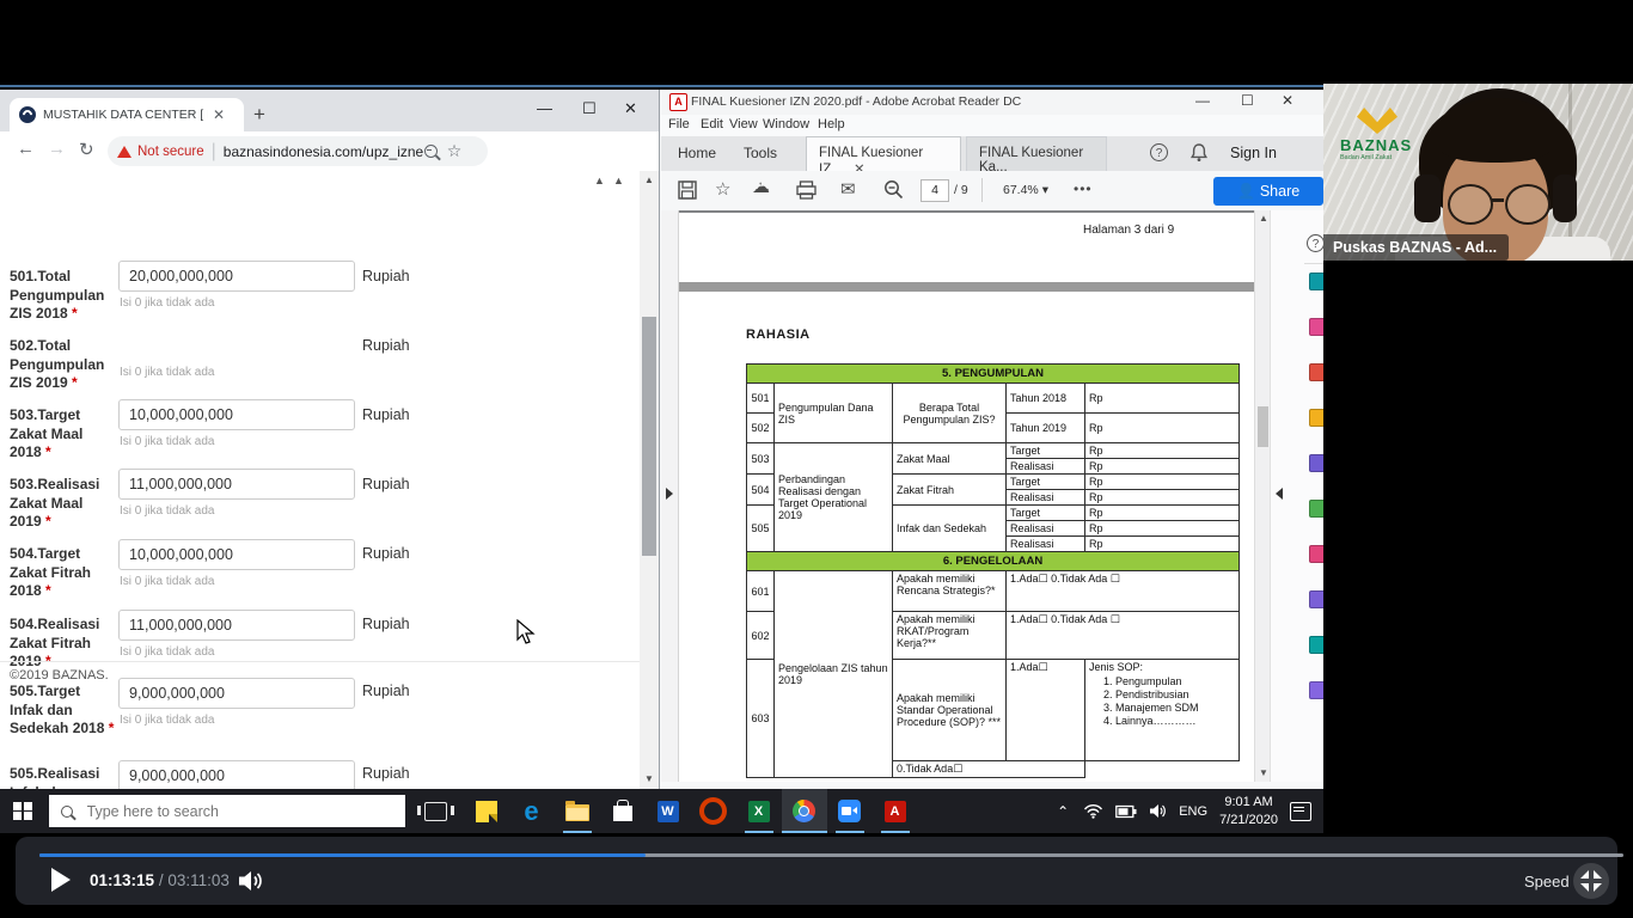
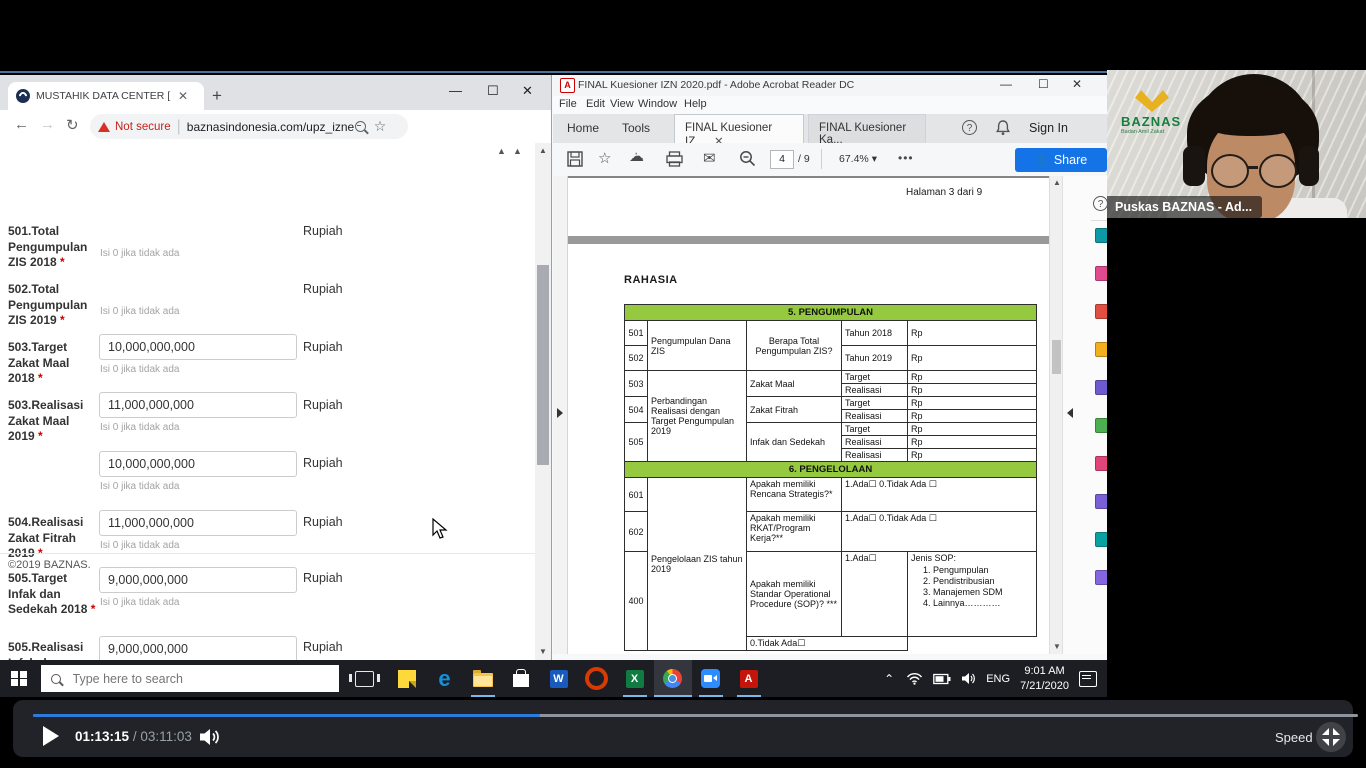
  MUSTAHIK DATA CENTER [
  ✕
  +
  —
  ☐
  ✕
  ←
  →
  ↻
  Not secure
  |
  baznasindonesia.com/upz_izne
  ☆
  501.Total Pengumpulan ZIS 2018 *
- 20,000,000,000
  Rupiah
  Isi 0 jika tidak ada
  502.Total Pengumpulan ZIS 2019 *
  Rupiah
  Isi 0 jika tidak ada
  503.Target Zakat Maal 2018 *
  10,000,000,000
  Rupiah
  Isi 0 jika tidak ada
  503.Realisasi Zakat Maal 2019 *
  11,000,000,000
  Rupiah
  Isi 0 jika tidak ada
- 504.Target Zakat Fitrah 2018 *
  10,000,000,000
  Rupiah
  Isi 0 jika tidak ada
  504.Realisasi Zakat Fitrah
  11,000,000,000
  Rupiah
  Isi 0 jika tidak ada
  ©2019 BAZNAS.
  505.Target Infak dan Sedekah 2018 *
  9,000,000,000
  Rupiah
  Isi 0 jika tidak ada
  9,000,000,000
  Rupiah
  ▲
  ▲
  ▲
  ▼
  A
  FINAL Kuesioner IZN 2020.pdf - Adobe Acrobat Reader DC
  —
  ☐
  ✕
  File
  Edit
  View
  Window
  Help
  Home
  Tools
  FINAL Kuesioner IZ... ✕
  FINAL Kuesioner Ka...
  ?
  Sign In
  ☆
  ☁
  ↑
  ✉
  4
  / 9
  67.4% ▾
  •••
  Share
  Halaman 3 dari 9
  RAHASIA
  5. PENGUMPULAN
  501	Pengumpulan Dana ZIS	Berapa Total Pengumpulan ZIS?	Tahun 2018	Rp
  502	Tahun 2019	Rp
- 503	Perbandingan Realisasi dengan Target Operational 2019	Zakat Maal	Target	Rp
+ 503	Perbandingan Realisasi dengan Target Pengumpulan 2019	Zakat Maal	Target	Rp
  Realisasi	Rp
  504	Zakat Fitrah	Target	Rp
  Realisasi	Rp
  505	Infak dan Sedekah	Target	Rp
  Realisasi	Rp
  Realisasi	Rp
  6. PENGELOLAAN
  601	Pengelolaan ZIS tahun 2019	Apakah memiliki Rencana Strategis?*	1.Ada☐ 0.Tidak Ada ☐
  602	Apakah memiliki RKAT/Program Kerja?**	1.Ada☐ 0.Tidak Ada ☐
- 603	Apakah memiliki Standar Operational Procedure (SOP)? ***	1.Ada☐	Jenis SOP: Pengumpulan Pendistribusian Manajemen SDM Lainnya…………
+ 400	Apakah memiliki Standar Operational Procedure (SOP)? ***	1.Ada☐	Jenis SOP: Pengumpulan Pendistribusian Manajemen SDM Lainnya…………
  0.Tidak Ada☐
  ▲
  ▼
  ?
  Type here to search
  e
  W
  X
  A
  ⌃
  ENG
  9:01 AM
  7/21/2020
  BAZNAS
  Puskas BAZNAS - Ad...
  01:13:15 / 03:11:03
  Speed
